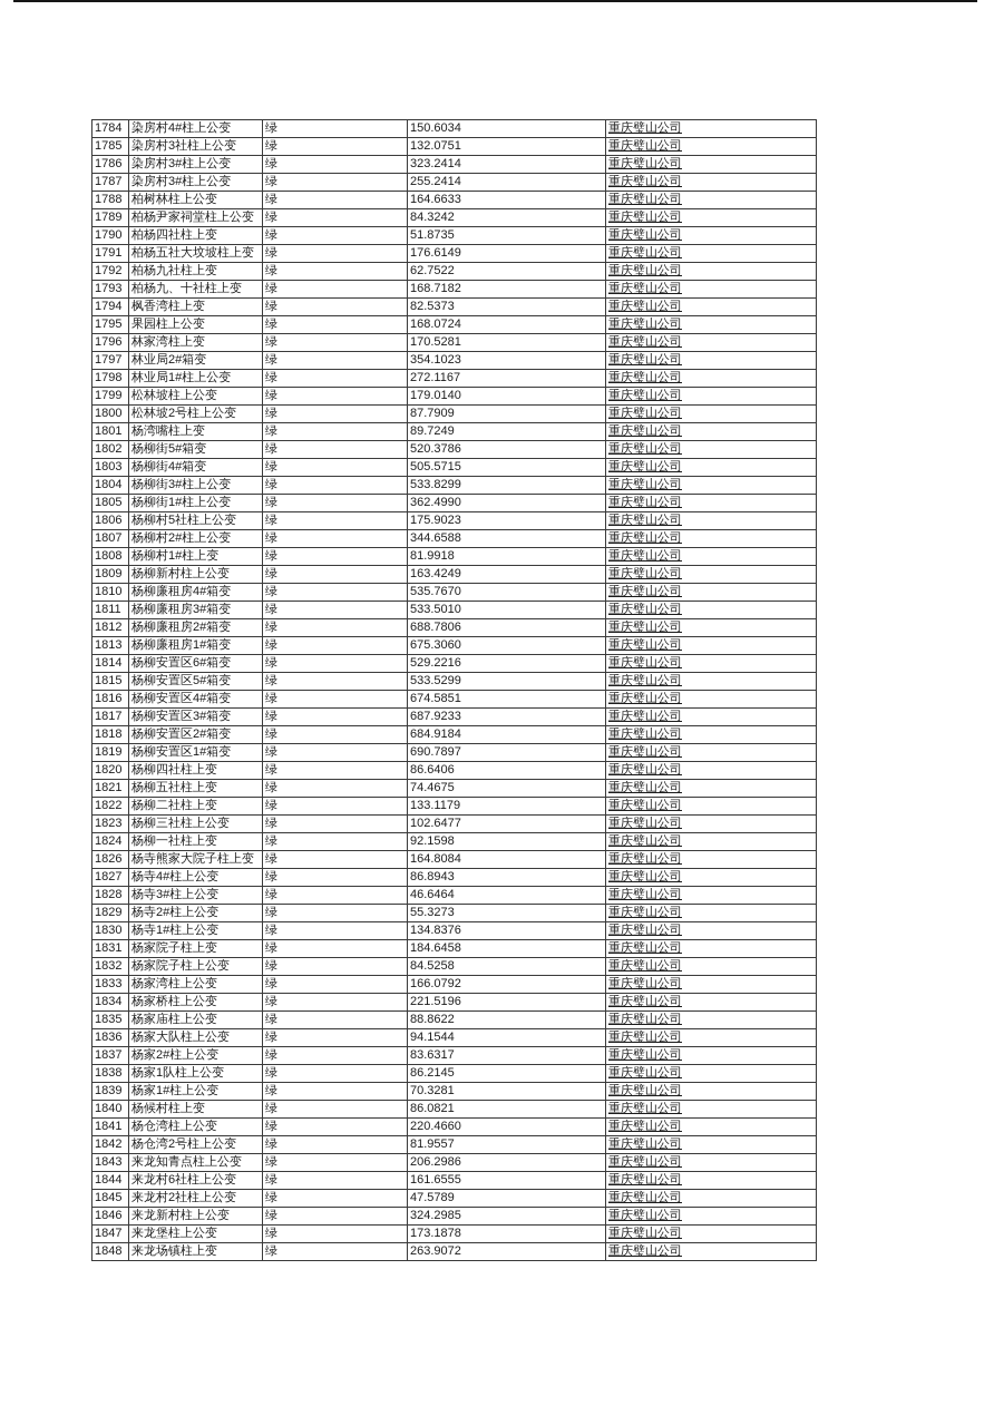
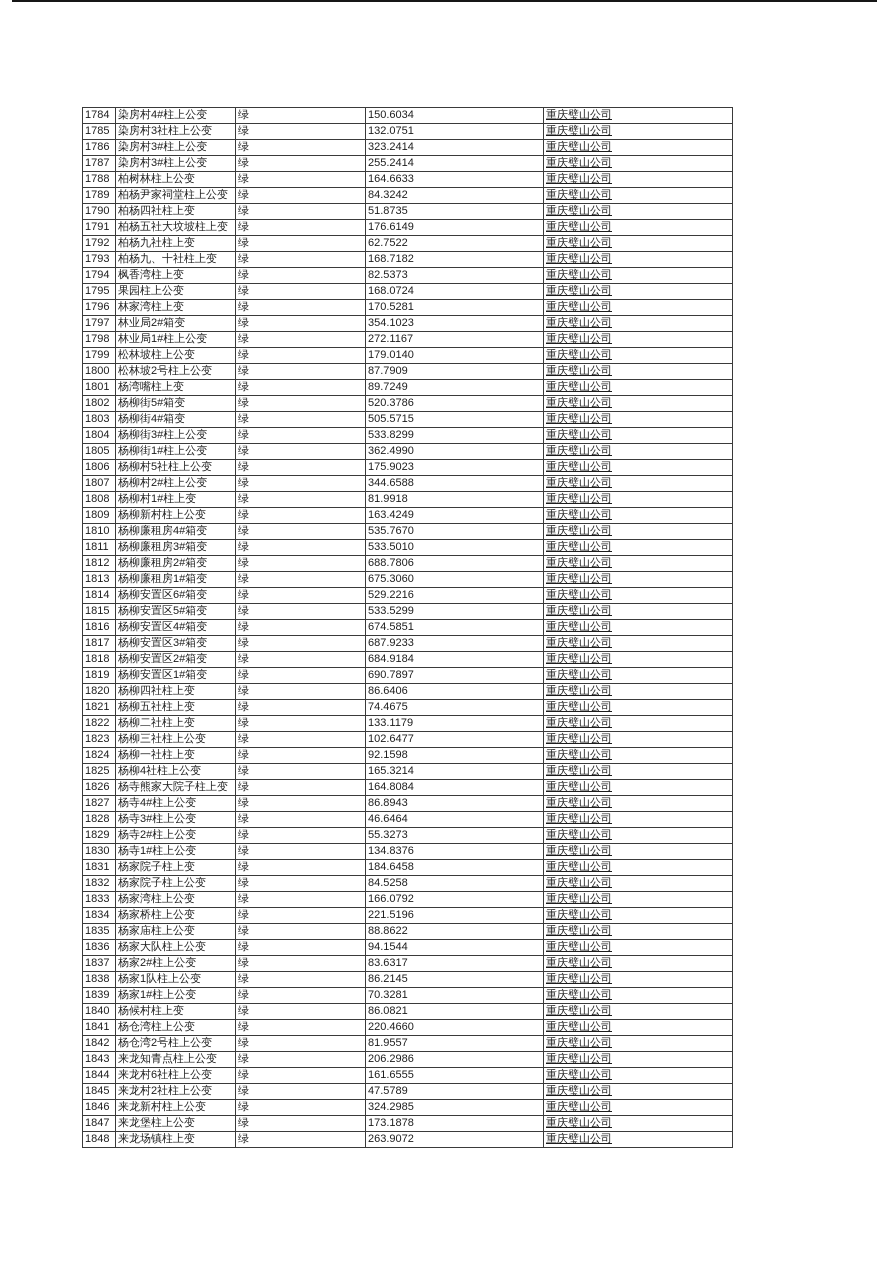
  1784	染房村4#柱上公变	绿	150.6034	重庆璧山公司
  1785	染房村3社柱上公变	绿	132.0751	重庆璧山公司
  1786	染房村3#柱上公变	绿	323.2414	重庆璧山公司
  1787	染房村3#柱上公变	绿	255.2414	重庆璧山公司
  1788	柏树林柱上公变	绿	164.6633	重庆璧山公司
  1789	柏杨尹家祠堂柱上公变	绿	84.3242	重庆璧山公司
  1790	柏杨四社柱上变	绿	51.8735	重庆璧山公司
  1791	柏杨五社大坟坡柱上变	绿	176.6149	重庆璧山公司
  1792	柏杨九社柱上变	绿	62.7522	重庆璧山公司
  1793	柏杨九、十社柱上变	绿	168.7182	重庆璧山公司
  1794	枫香湾柱上变	绿	82.5373	重庆璧山公司
  1795	果园柱上公变	绿	168.0724	重庆璧山公司
  1796	林家湾柱上变	绿	170.5281	重庆璧山公司
  1797	林业局2#箱变	绿	354.1023	重庆璧山公司
  1798	林业局1#柱上公变	绿	272.1167	重庆璧山公司
  1799	松林坡柱上公变	绿	179.0140	重庆璧山公司
  1800	松林坡2号柱上公变	绿	87.7909	重庆璧山公司
  1801	杨湾嘴柱上变	绿	89.7249	重庆璧山公司
  1802	杨柳街5#箱变	绿	520.3786	重庆璧山公司
  1803	杨柳街4#箱变	绿	505.5715	重庆璧山公司
  1804	杨柳街3#柱上公变	绿	533.8299	重庆璧山公司
  1805	杨柳街1#柱上公变	绿	362.4990	重庆璧山公司
  1806	杨柳村5社柱上公变	绿	175.9023	重庆璧山公司
  1807	杨柳村2#柱上公变	绿	344.6588	重庆璧山公司
  1808	杨柳村1#柱上变	绿	81.9918	重庆璧山公司
  1809	杨柳新村柱上公变	绿	163.4249	重庆璧山公司
  1810	杨柳廉租房4#箱变	绿	535.7670	重庆璧山公司
  1811	杨柳廉租房3#箱变	绿	533.5010	重庆璧山公司
  1812	杨柳廉租房2#箱变	绿	688.7806	重庆璧山公司
  1813	杨柳廉租房1#箱变	绿	675.3060	重庆璧山公司
  1814	杨柳安置区6#箱变	绿	529.2216	重庆璧山公司
  1815	杨柳安置区5#箱变	绿	533.5299	重庆璧山公司
  1816	杨柳安置区4#箱变	绿	674.5851	重庆璧山公司
  1817	杨柳安置区3#箱变	绿	687.9233	重庆璧山公司
  1818	杨柳安置区2#箱变	绿	684.9184	重庆璧山公司
  1819	杨柳安置区1#箱变	绿	690.7897	重庆璧山公司
  1820	杨柳四社柱上变	绿	86.6406	重庆璧山公司
  1821	杨柳五社柱上变	绿	74.4675	重庆璧山公司
  1822	杨柳二社柱上变	绿	133.1179	重庆璧山公司
  1823	杨柳三社柱上公变	绿	102.6477	重庆璧山公司
  1824	杨柳一社柱上变	绿	92.1598	重庆璧山公司
+ 1825	杨柳4社柱上公变	绿	165.3214	重庆璧山公司
  1826	杨寺熊家大院子柱上变	绿	164.8084	重庆璧山公司
  1827	杨寺4#柱上公变	绿	86.8943	重庆璧山公司
  1828	杨寺3#柱上公变	绿	46.6464	重庆璧山公司
  1829	杨寺2#柱上公变	绿	55.3273	重庆璧山公司
  1830	杨寺1#柱上公变	绿	134.8376	重庆璧山公司
  1831	杨家院子柱上变	绿	184.6458	重庆璧山公司
  1832	杨家院子柱上公变	绿	84.5258	重庆璧山公司
  1833	杨家湾柱上公变	绿	166.0792	重庆璧山公司
  1834	杨家桥柱上公变	绿	221.5196	重庆璧山公司
  1835	杨家庙柱上公变	绿	88.8622	重庆璧山公司
  1836	杨家大队柱上公变	绿	94.1544	重庆璧山公司
  1837	杨家2#柱上公变	绿	83.6317	重庆璧山公司
  1838	杨家1队柱上公变	绿	86.2145	重庆璧山公司
  1839	杨家1#柱上公变	绿	70.3281	重庆璧山公司
  1840	杨候村柱上变	绿	86.0821	重庆璧山公司
  1841	杨仓湾柱上公变	绿	220.4660	重庆璧山公司
  1842	杨仓湾2号柱上公变	绿	81.9557	重庆璧山公司
  1843	来龙知青点柱上公变	绿	206.2986	重庆璧山公司
  1844	来龙村6社柱上公变	绿	161.6555	重庆璧山公司
  1845	来龙村2社柱上公变	绿	47.5789	重庆璧山公司
  1846	来龙新村柱上公变	绿	324.2985	重庆璧山公司
  1847	来龙堡柱上公变	绿	173.1878	重庆璧山公司
  1848	来龙场镇柱上变	绿	263.9072	重庆璧山公司
